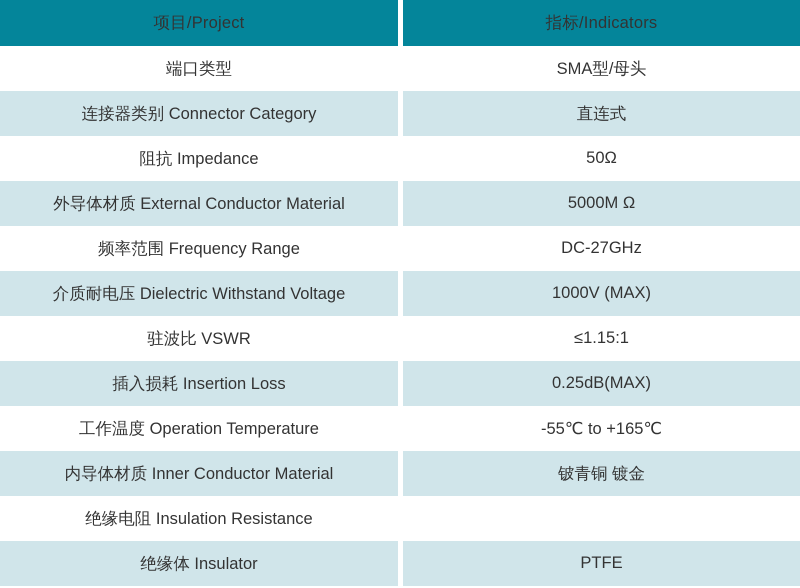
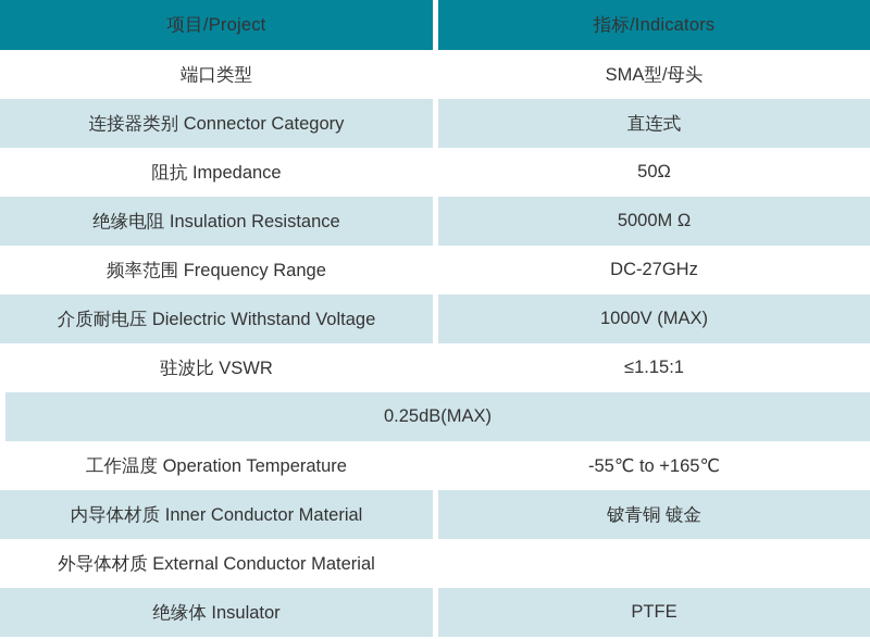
  项目/Project
  指标/Indicators
  端口类型
  SMA型/母头
  连接器类别 Connector Category
  直连式
  阻抗 Impedance
  50Ω
- 外导体材质 External Conductor Material
+ 绝缘电阻 Insulation Resistance
  5000M Ω
  频率范围 Frequency Range
  DC-27GHz
  介质耐电压 Dielectric Withstand Voltage
  1000V (MAX)
  驻波比 VSWR
  ≤1.15:1
- 插入损耗 Insertion Loss
  0.25dB(MAX)
  工作温度 Operation Temperature
  -55℃ to +165℃
  内导体材质 Inner Conductor Material
  铍青铜 镀金
- 绝缘电阻 Insulation Resistance
+ 外导体材质 External Conductor Material
  绝缘体 Insulator
  PTFE
